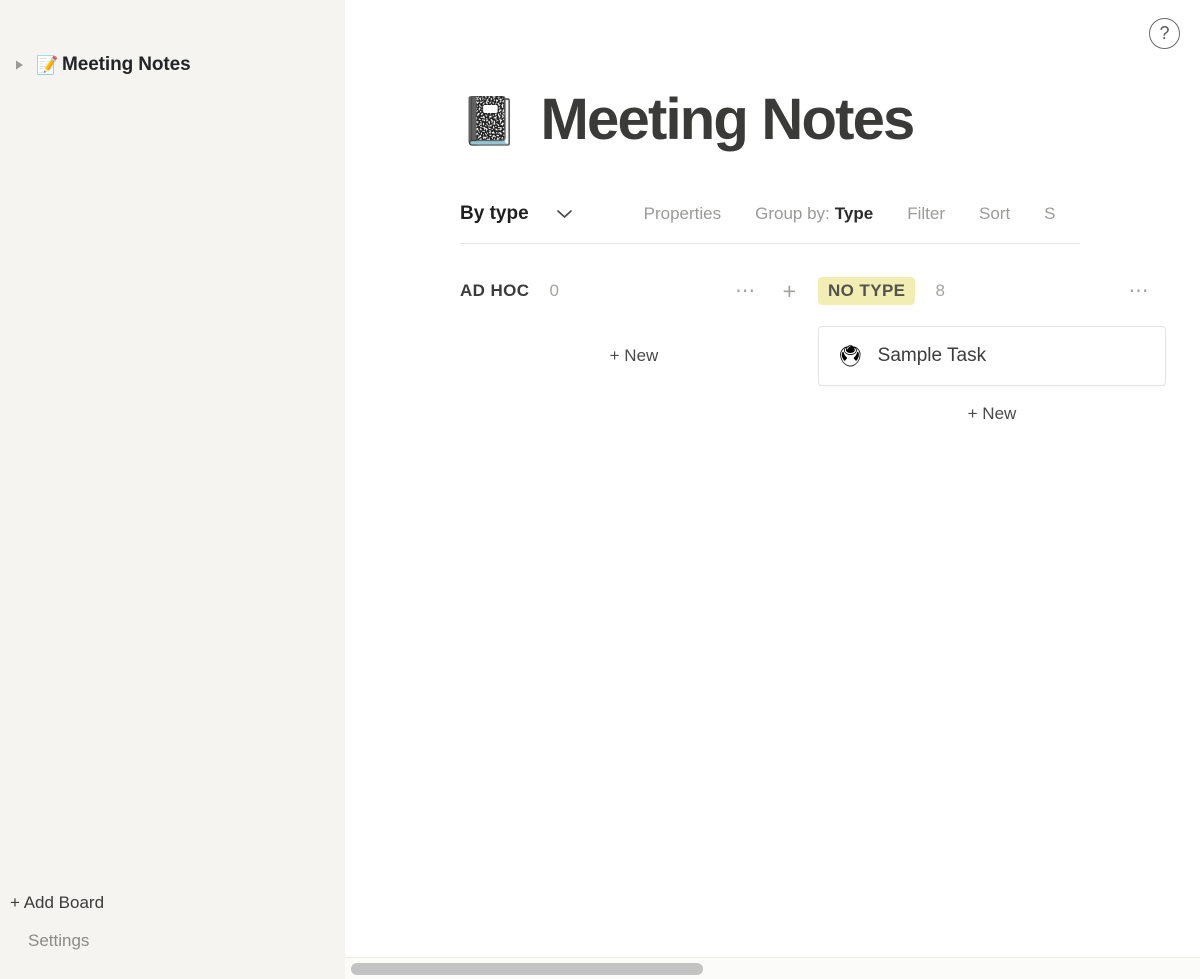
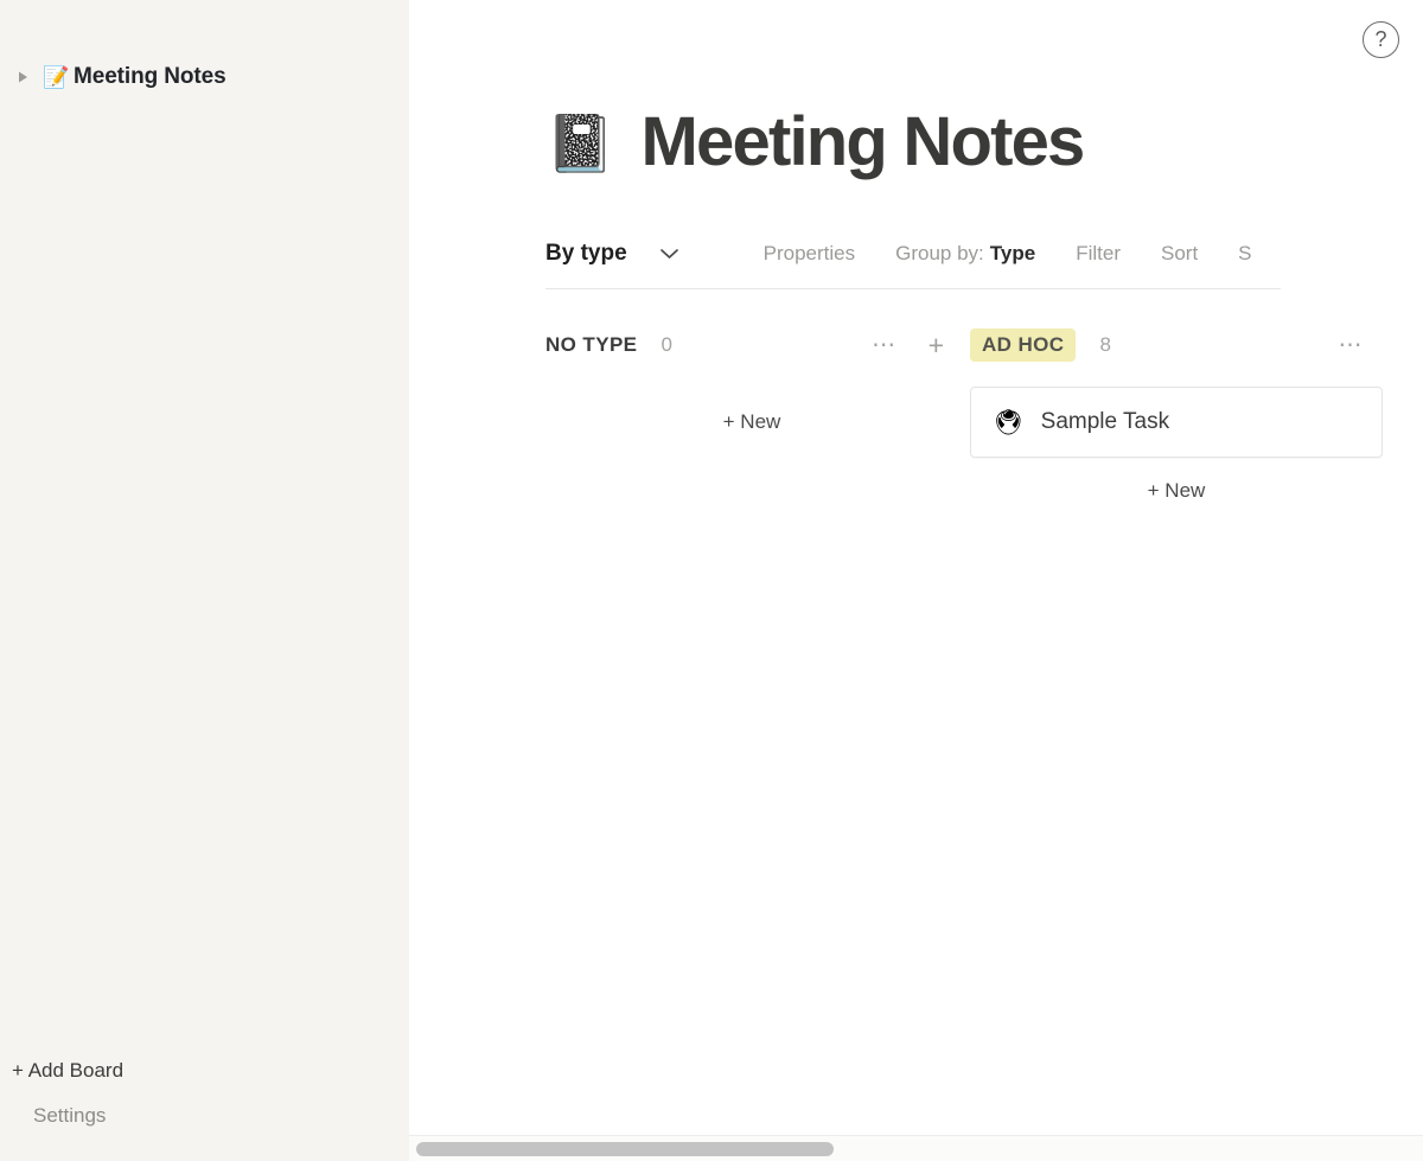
  📝
  Meeting Notes
  + Add Board
  Settings
  ?
  📓
  Meeting Notes
  By type
  Properties
  Group by:
  Type
  Filter
  Sort
  S
- AD HOC
+ NO TYPE
  0
  ⋯
  +
  + New
- NO TYPE
+ AD HOC
  8
  ⋯
  🖲
  Sample Task
  + New
